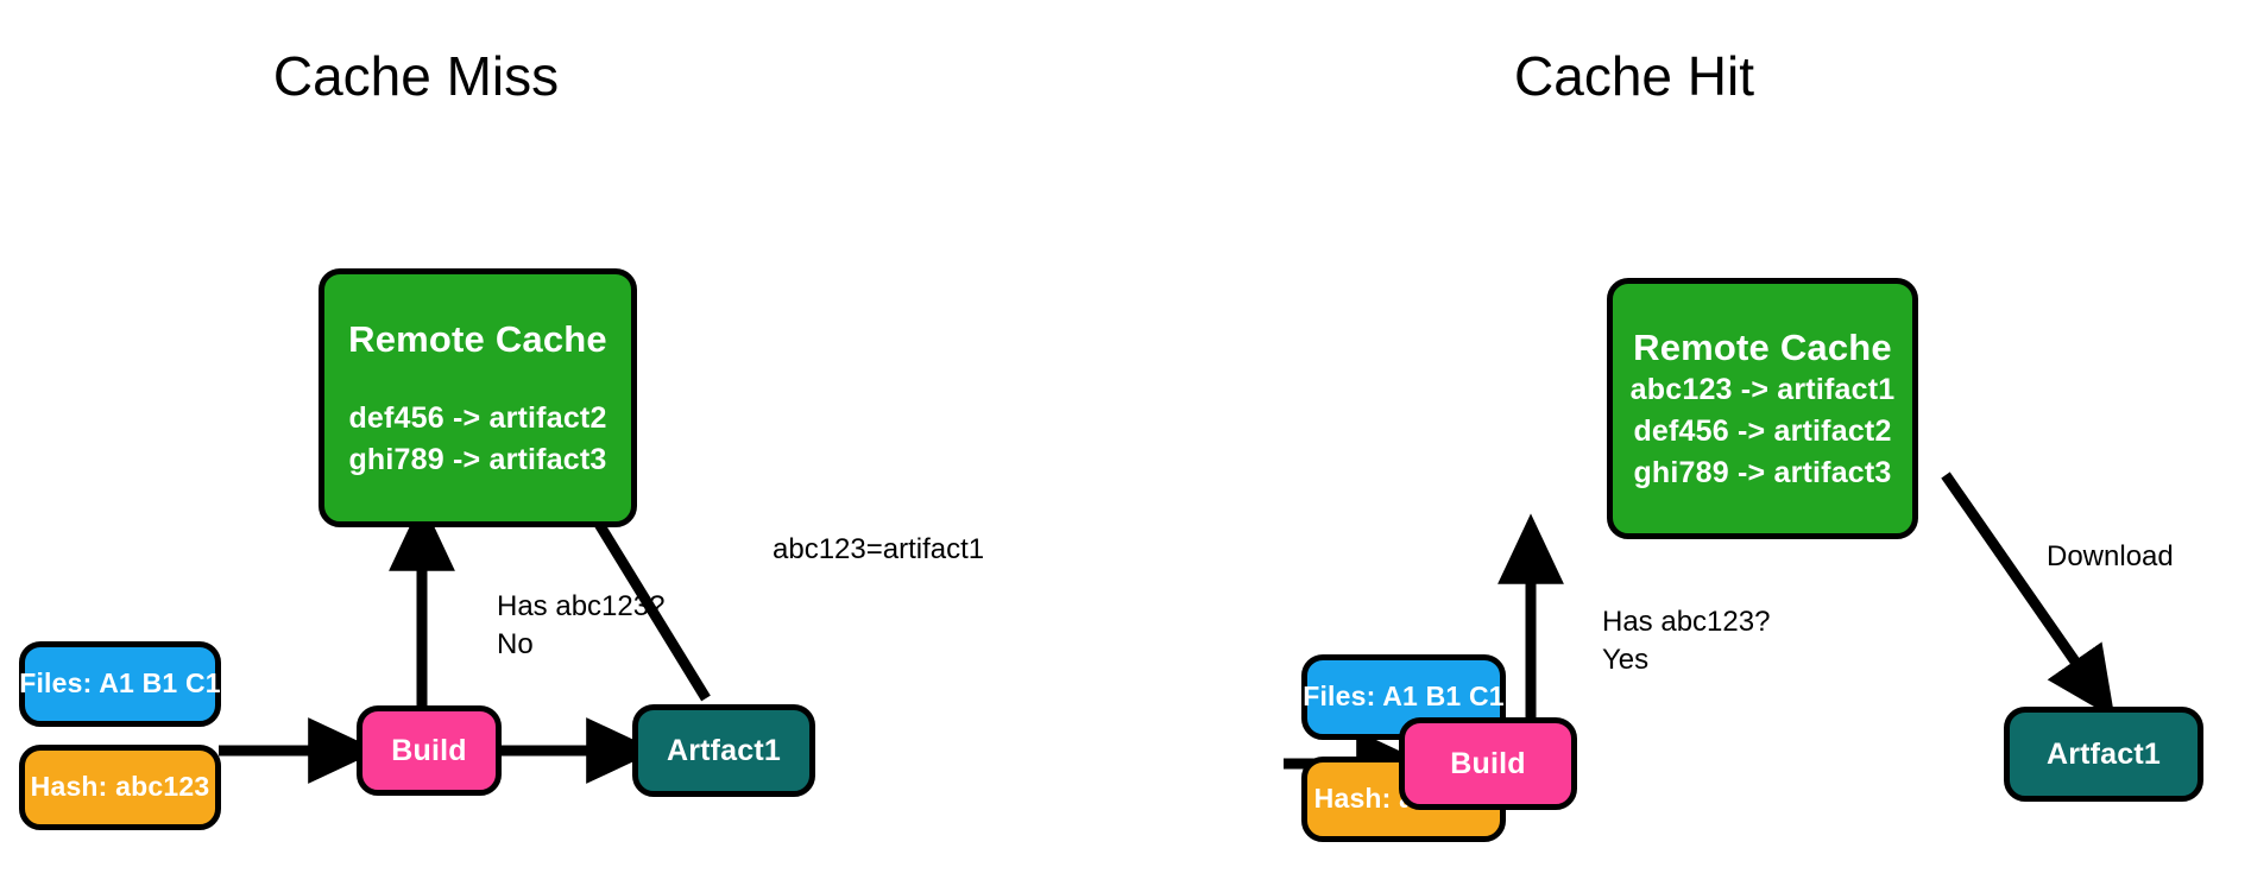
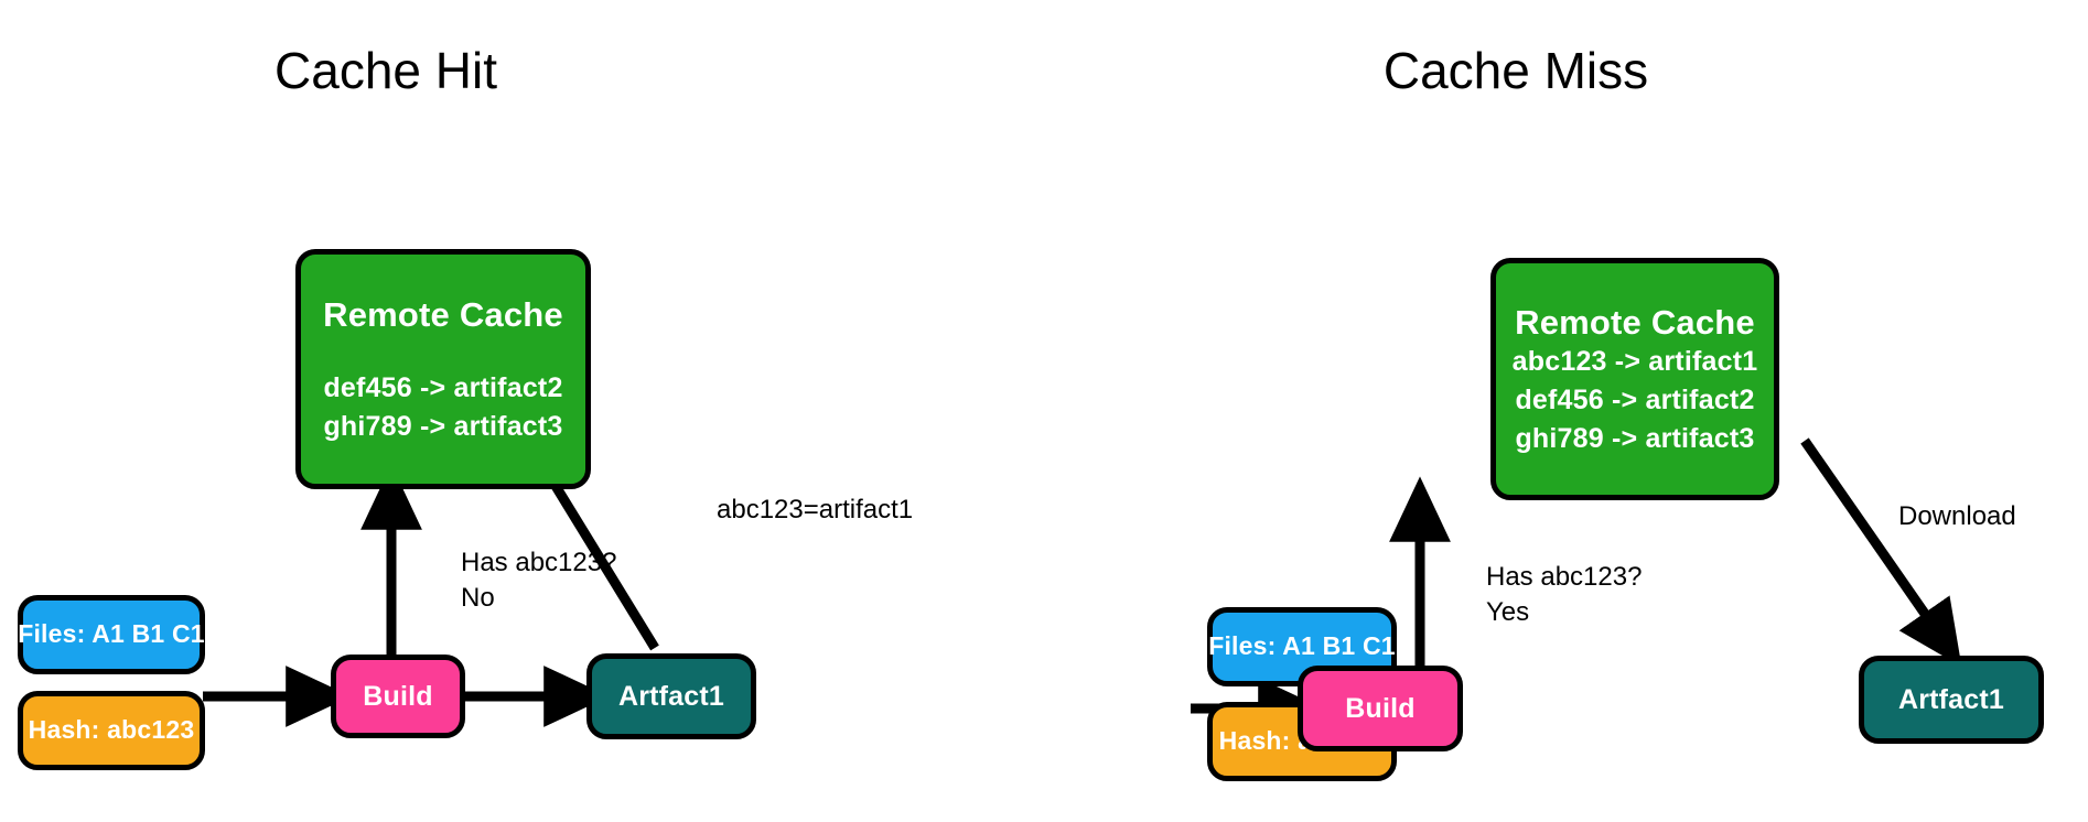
- Cache Miss
+ Cache Hit
  Remote Cache
  def456 -> artifact2
  ghi789 -> artifact3
  Has abc123?
  No
  abc123=artifact1
  Files: A1 B1 C1
  Hash: abc123
  Build
  Artfact1
- Cache Hit
+ Cache Miss
  Remote Cache
  abc123 -> artifact1
  def456 -> artifact2
  ghi789 -> artifact3
  Has abc123?
  Yes
  Download
  Files: A1 B1 C1
  Build
  Artfact1
